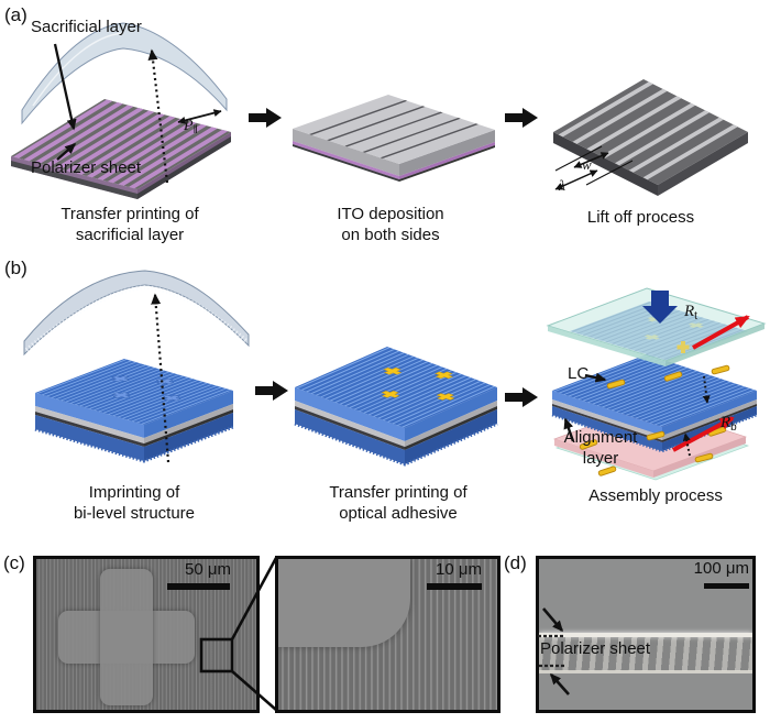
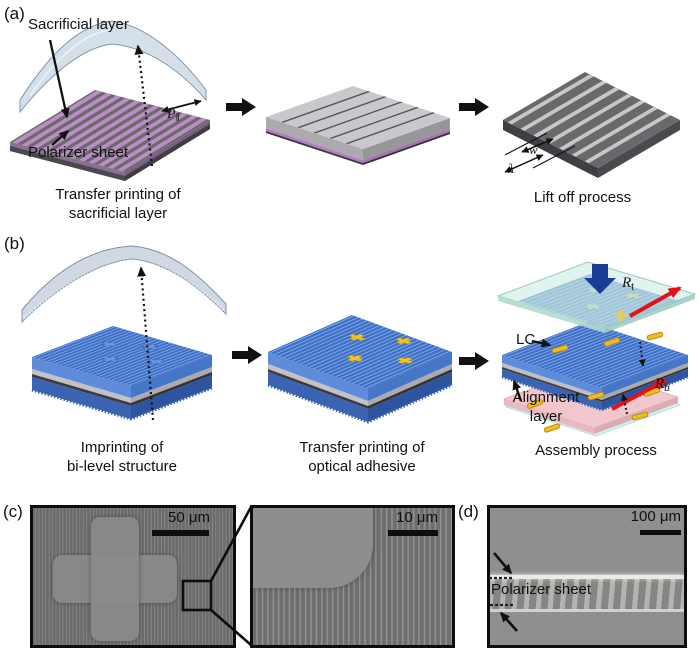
  (a)
  Sacrificial layer
  Polarizer sheet
  P‖
  Transfer printing of
  sacrificial layer
- ITO deposition
- on both sides
  Lift off process
  w
  λ
  (b)
  Imprinting of
  bi-level structure
  Transfer printing of
  optical adhesive
  Assembly process
  Rt
  LC
  Alignment
  layer
  Rb
  (c)
  50 μm
  10 μm
  (d)
  100 μm
  Polarizer sheet
